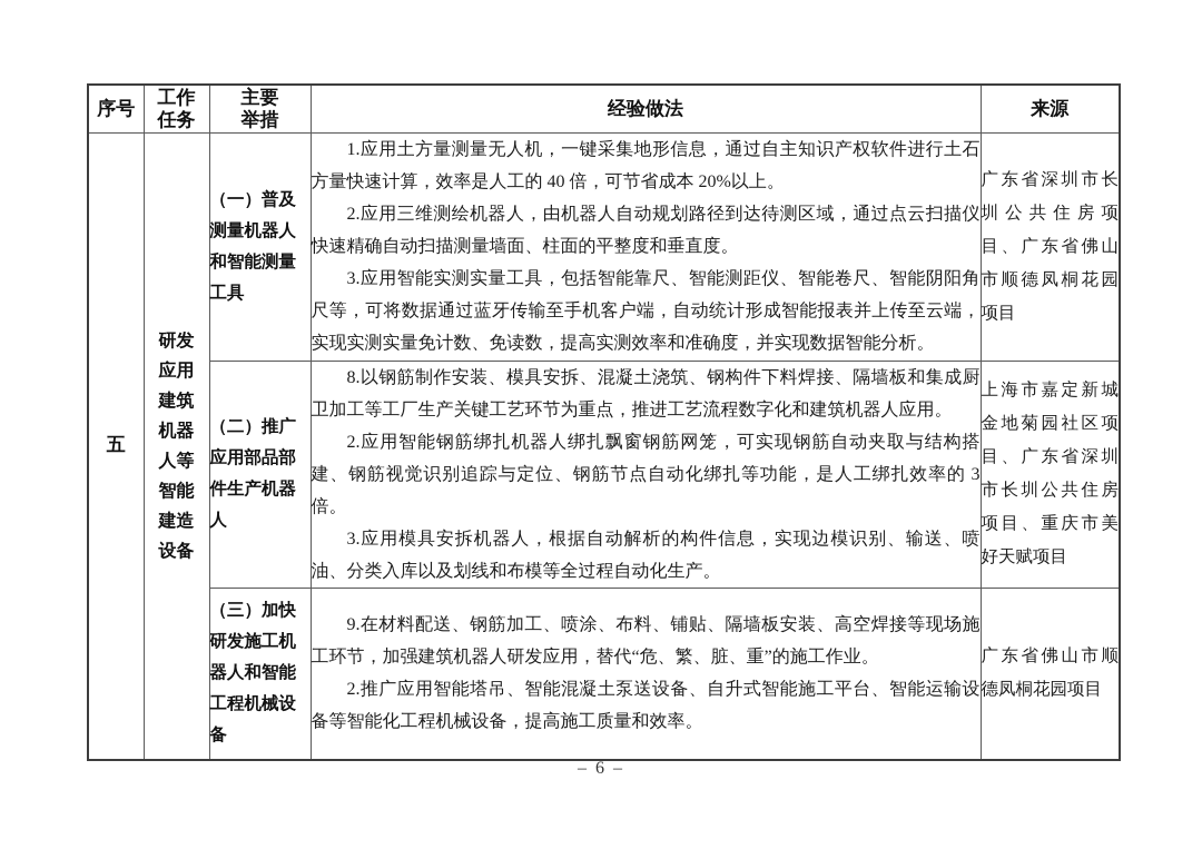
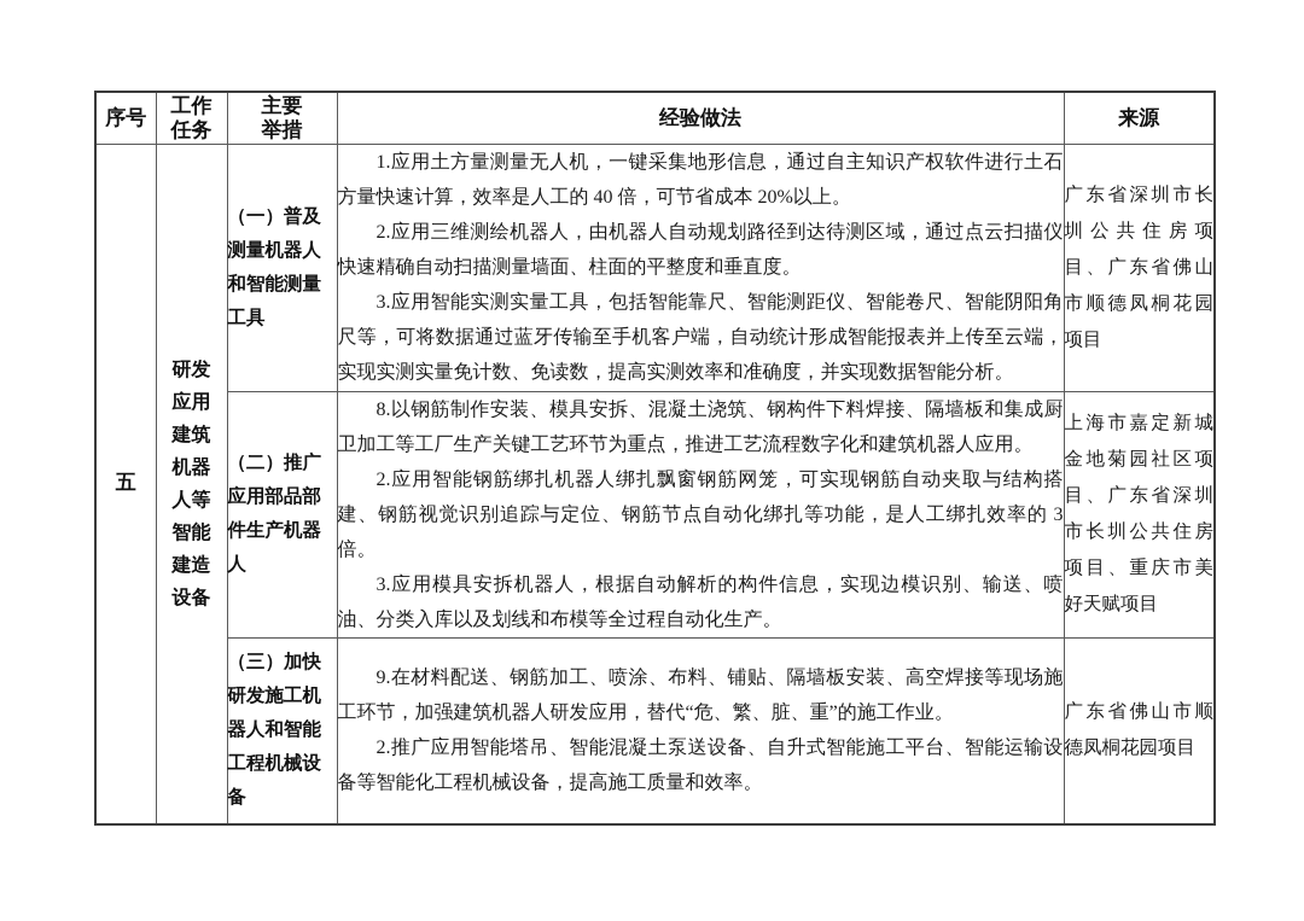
  序号	工作 任务	主要 举措	经验做法	来源
  五	研发 应用 建筑 机器 人等 智能 建造 设备	（一）普及测量机器人和智能测量工具	1.应用土方量测量无人机，一键采集地形信息，通过自主知识产权软件进行土石方量快速计算，效率是人工的 40 倍，可节省成本 20%以上。 2.应用三维测绘机器人，由机器人自动规划路径到达待测区域，通过点云扫描仪快速精确自动扫描测量墙面、柱面的平整度和垂直度。 3.应用智能实测实量工具，包括智能靠尺、智能测距仪、智能卷尺、智能阴阳角尺等，可将数据通过蓝牙传输至手机客户端，自动统计形成智能报表并上传至云端，实现实测实量免计数、免读数，提高实测效率和准确度，并实现数据智能分析。	广东省深圳市长圳公共住房项目、广东省佛山市顺德凤桐花园项目
  （二）推广应用部品部件生产机器人	8.以钢筋制作安装、模具安拆、混凝土浇筑、钢构件下料焊接、隔墙板和集成厨卫加工等工厂生产关键工艺环节为重点，推进工艺流程数字化和建筑机器人应用。 2.应用智能钢筋绑扎机器人绑扎飘窗钢筋网笼，可实现钢筋自动夹取与结构搭建、钢筋视觉识别追踪与定位、钢筋节点自动化绑扎等功能，是人工绑扎效率的 3 倍。 3.应用模具安拆机器人，根据自动解析的构件信息，实现边模识别、输送、喷油、分类入库以及划线和布模等全过程自动化生产。	上海市嘉定新城金地菊园社区项目、广东省深圳市长圳公共住房项目、重庆市美好天赋项目
  （三）加快研发施工机器人和智能工程机械设备	9.在材料配送、钢筋加工、喷涂、布料、铺贴、隔墙板安装、高空焊接等现场施工环节，加强建筑机器人研发应用，替代“危、繁、脏、重”的施工作业。 2.推广应用智能塔吊、智能混凝土泵送设备、自升式智能施工平台、智能运输设备等智能化工程机械设备，提高施工质量和效率。	广东省佛山市顺德凤桐花园项目
- – 6 –
